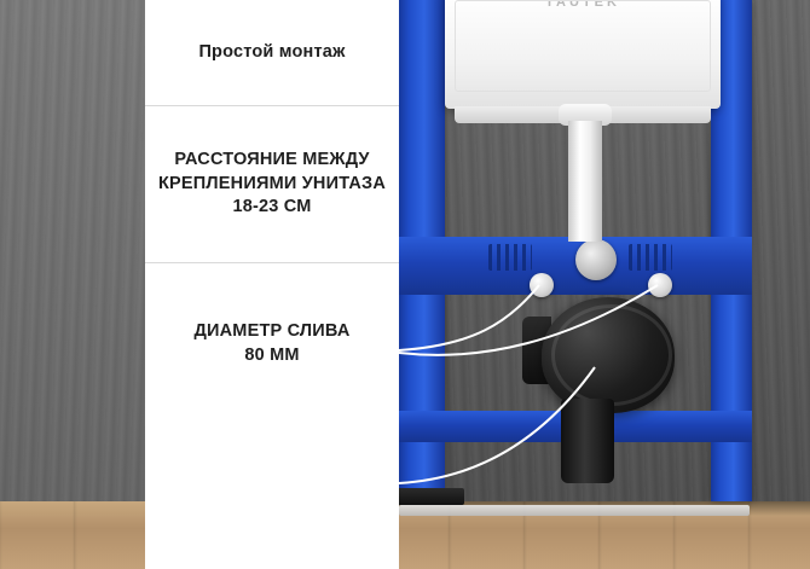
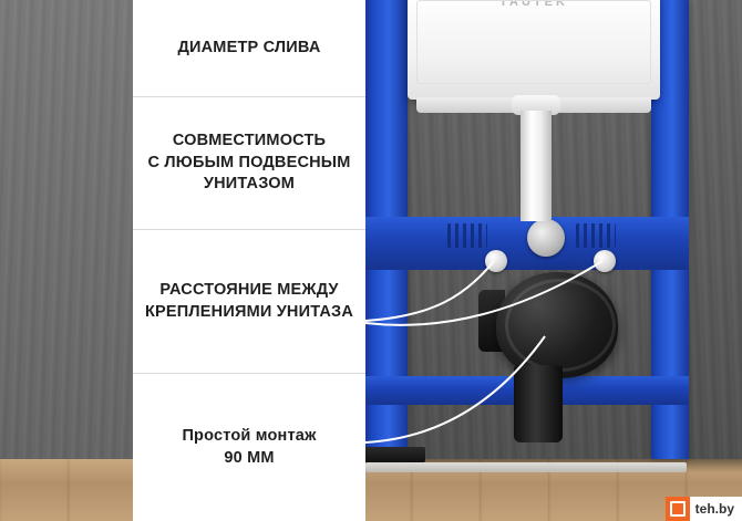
  TAUTEK
- Простой монтаж
+ ДИАМЕТР СЛИВА
+ СОВМЕСТИМОСТЬ
+ С ЛЮБЫМ ПОДВЕСНЫМ
+ УНИТАЗОМ
  РАССТОЯНИЕ МЕЖДУ
  КРЕПЛЕНИЯМИ УНИТАЗА
- 18-23 СМ
- ДИАМЕТР СЛИВА
+ Простой монтаж
- 80 ММ
+ 90 ММ
+ teh.by
